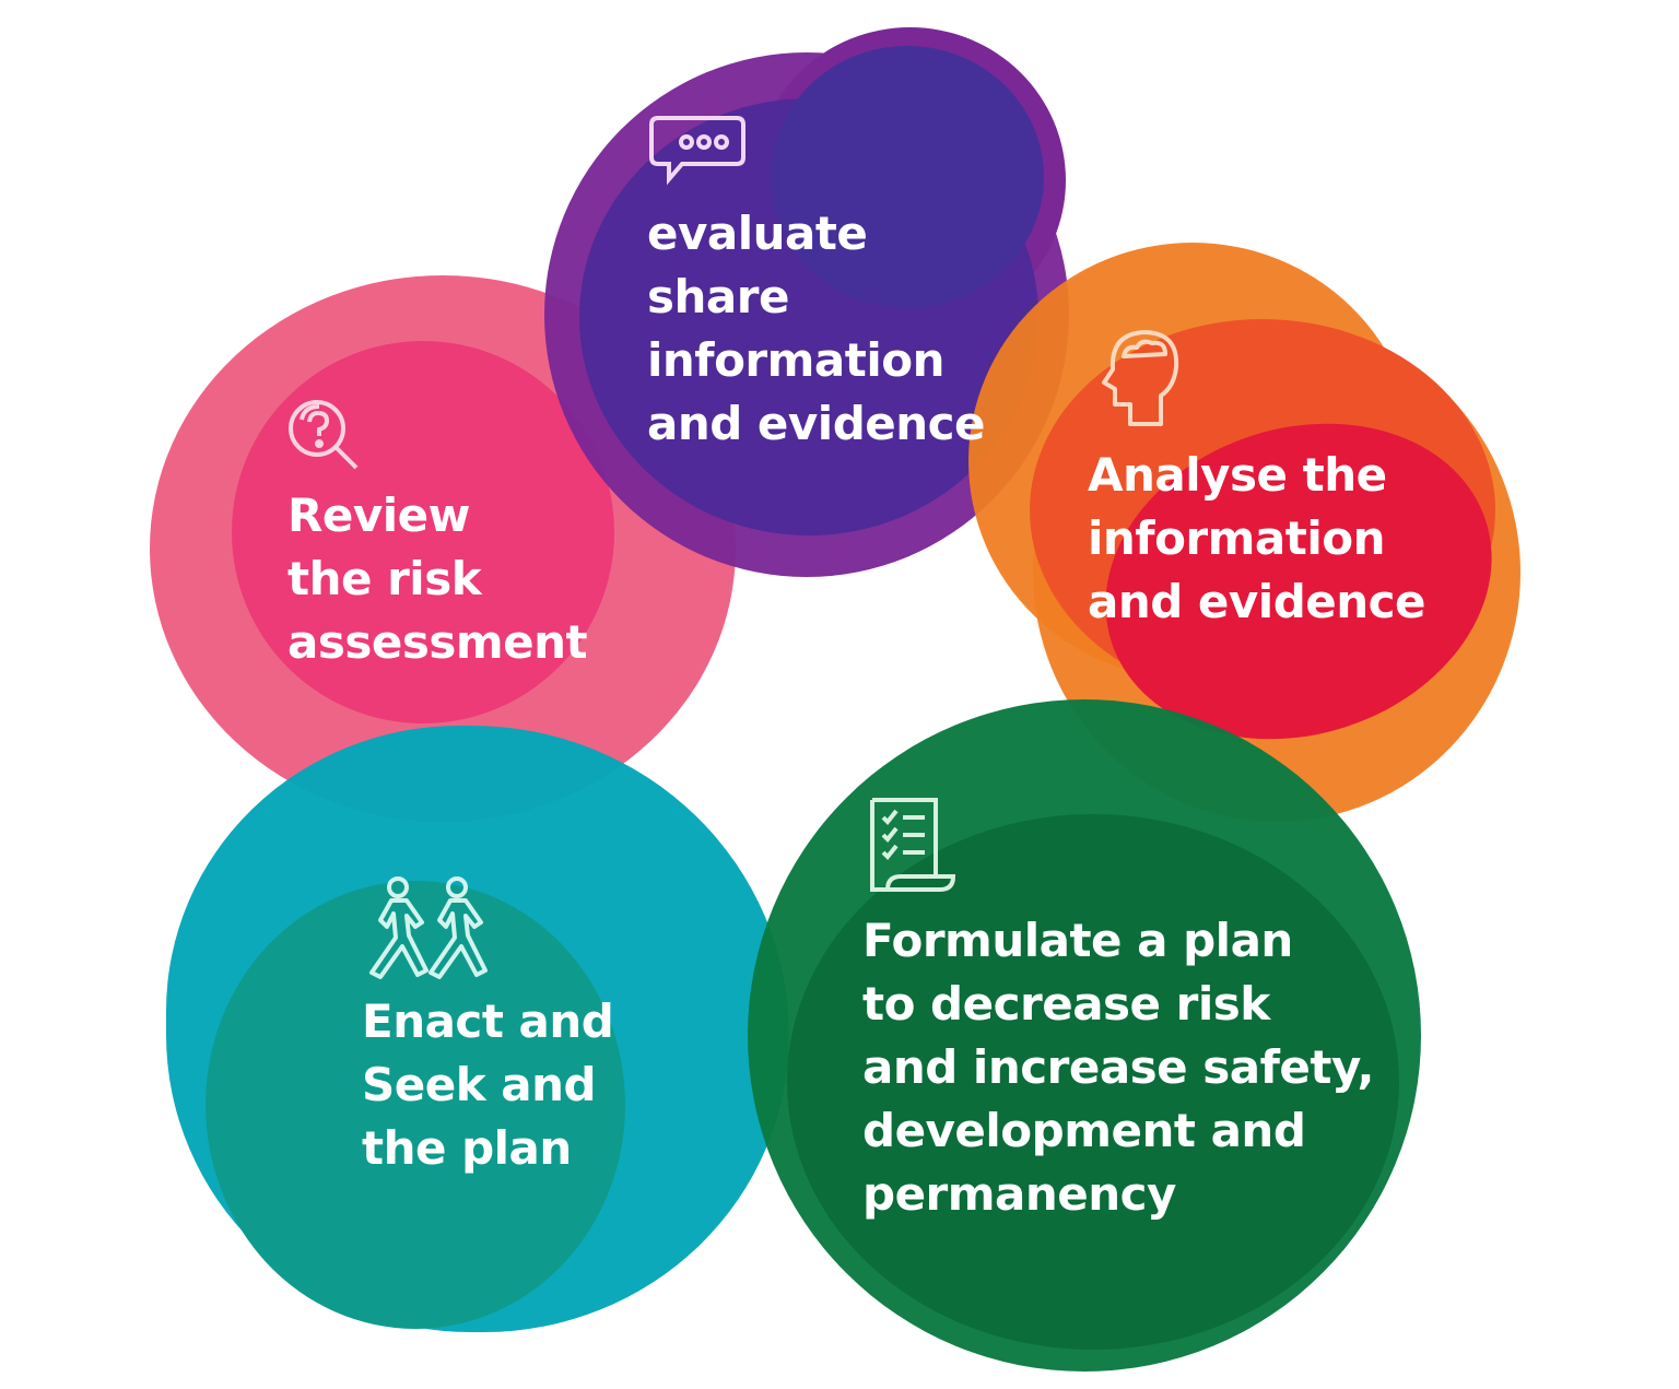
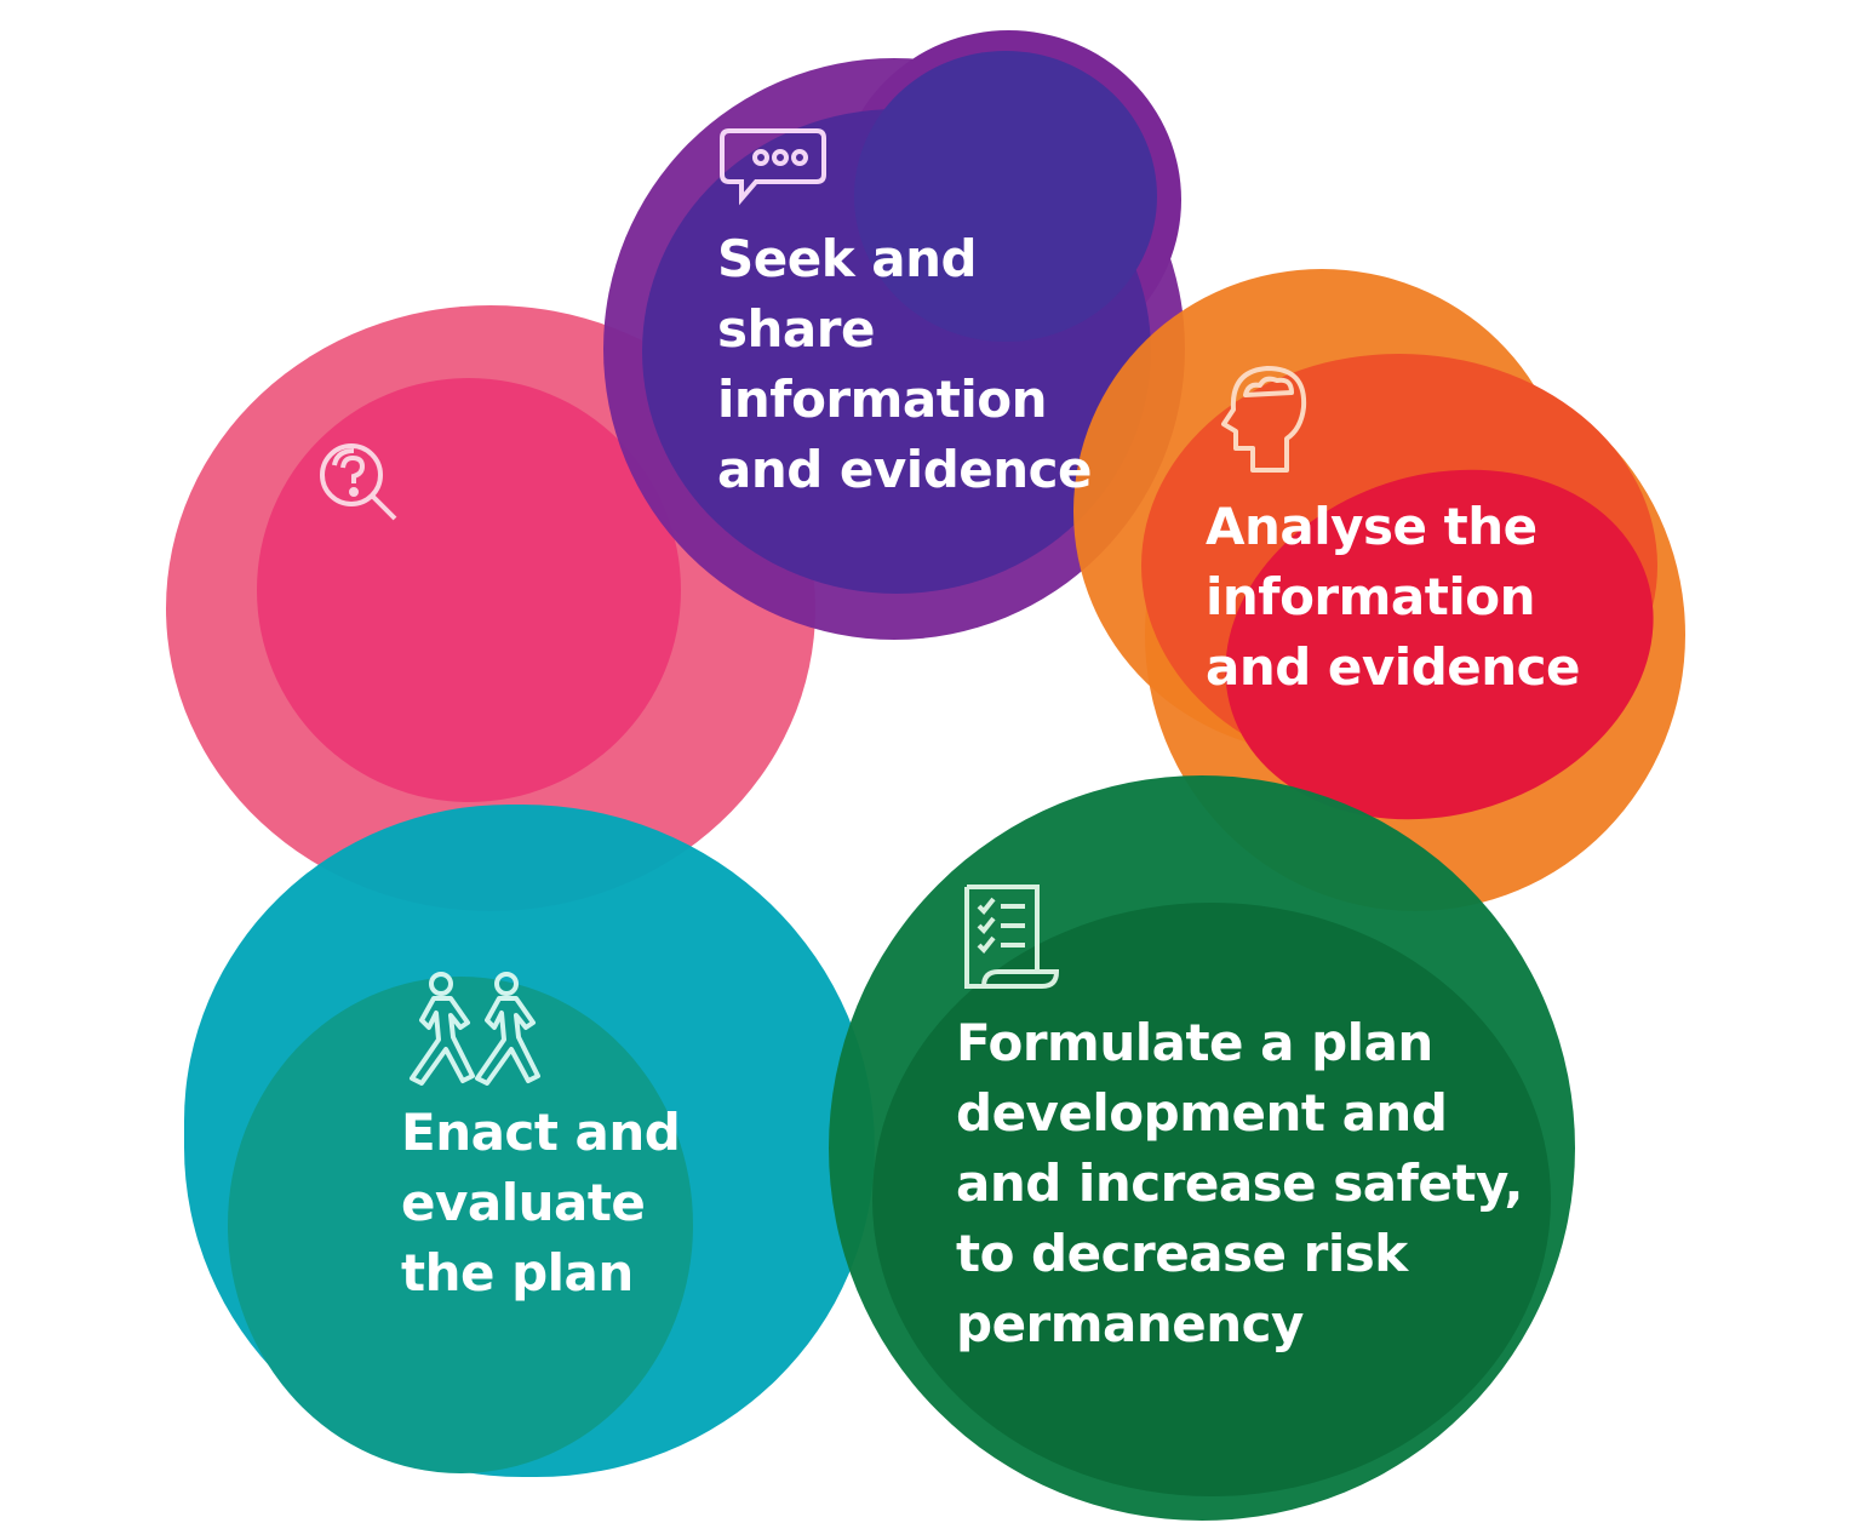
- evaluate
+ Seek and
  share
  information
  and evidence
  Analyse the
  information
  and evidence
- Review
- the risk
- assessment
  Enact and
- Seek and
+ evaluate
  the plan
  Formulate a plan
- to decrease risk
+ development and
  and increase safety,
- development and
+ to decrease risk
  permanency
